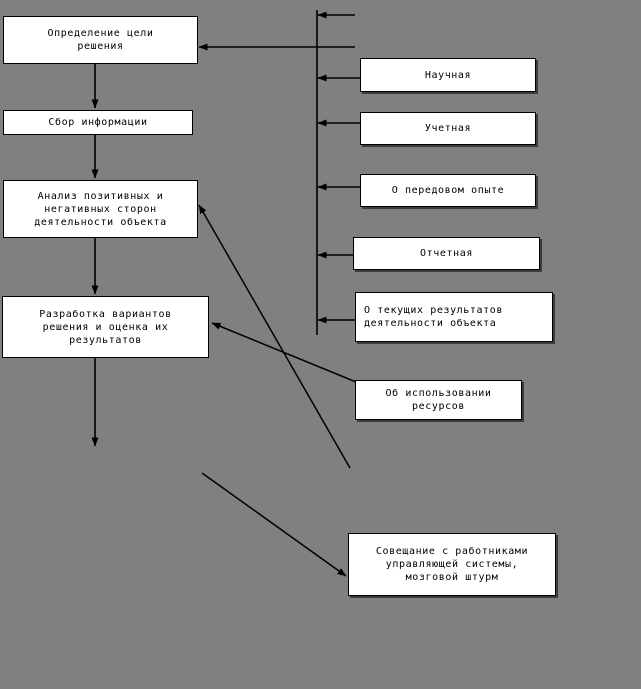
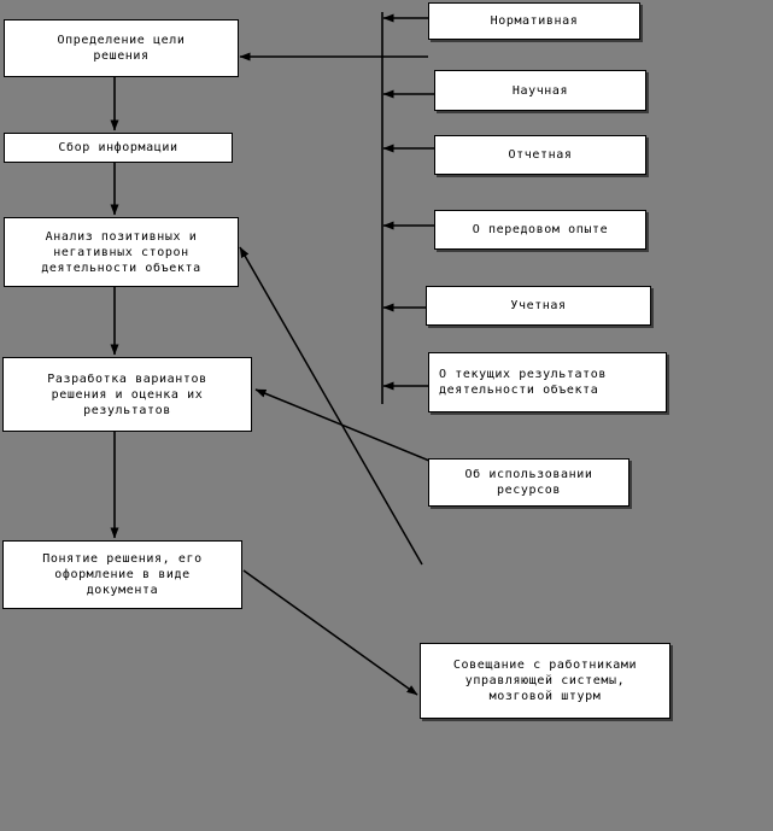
  Определение цели
  решения
  Сбор информации
  Анализ позитивных и
  негативных сторон
  деятельности объекта
  Разработка вариантов
  решения и оценка их
  результатов
+ Понятие решения, его
+ оформление в виде
+ документа
+ Нормативная
  Научная
- Учетная
+ Отчетная
  О передовом опыте
- Отчетная
+ Учетная
  О текущих результатов
  деятельности объекта
  Об использовании
  ресурсов
  Совещание с работниками
  управляющей системы,
  мозговой штурм
